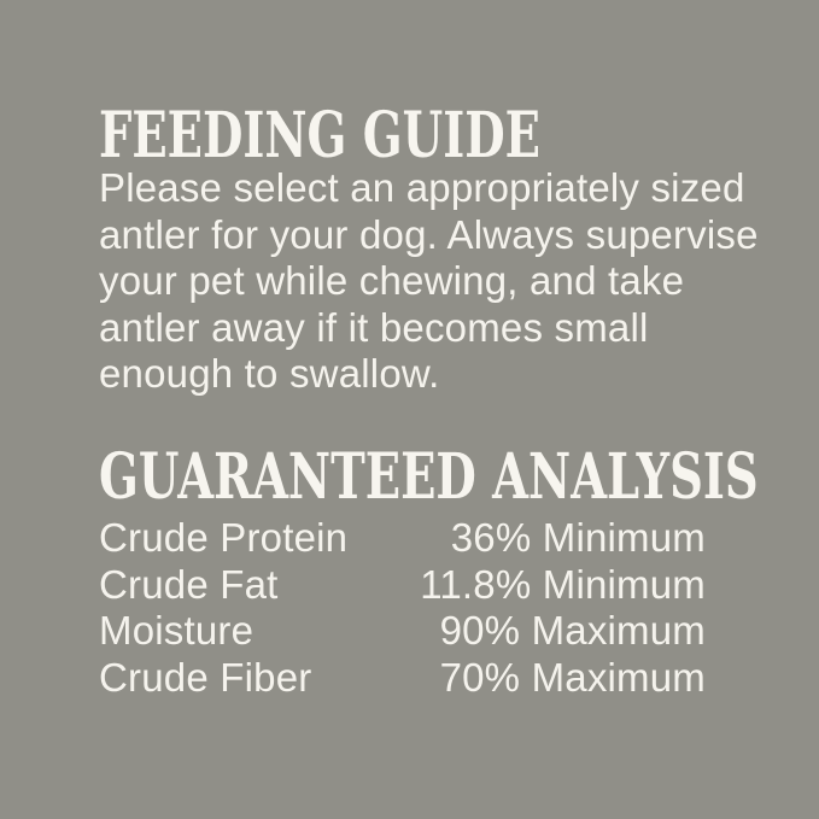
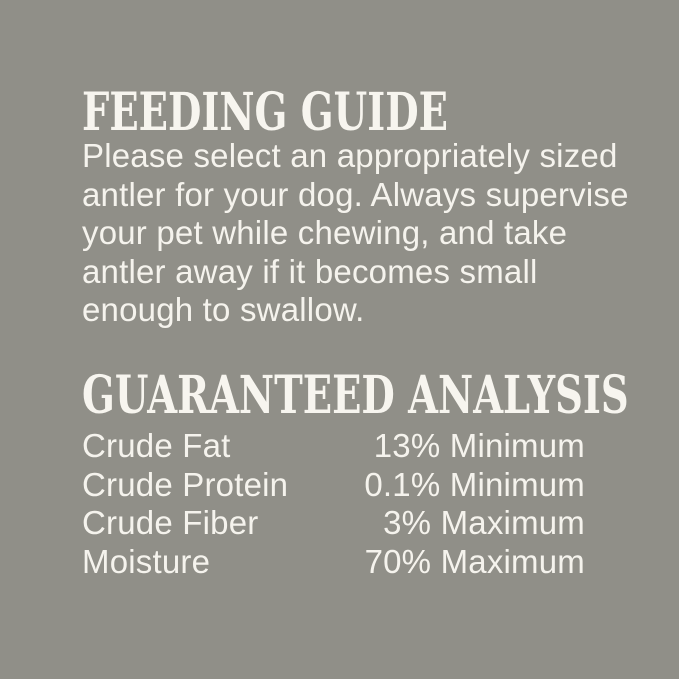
  FEEDING GUIDE
  Please select an appropriately sized
  antler for your dog. Always supervise
  your pet while chewing, and take
  antler away if it becomes small
  enough to swallow.
  GUARANTEED ANALYSIS
- Crude Protein
+ Crude Fat
- 36% Minimum
+ 13% Minimum
- Crude Fat
+ Crude Protein
- 11.8% Minimum
+ 0.1% Minimum
- Moisture
+ Crude Fiber
- 90% Maximum
+ 3% Maximum
- Crude Fiber
+ Moisture
  70% Maximum
